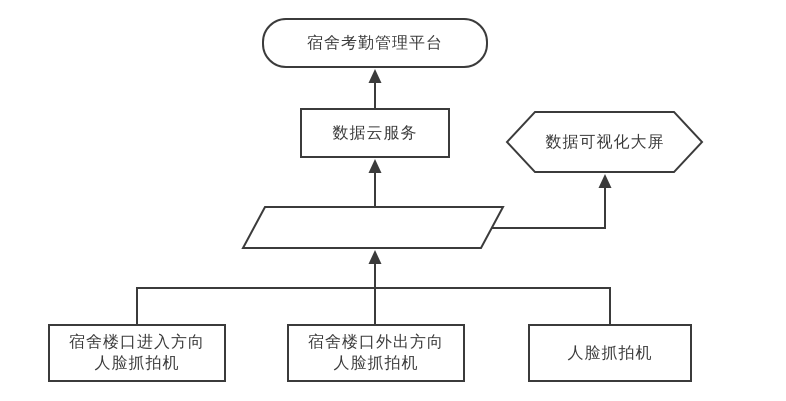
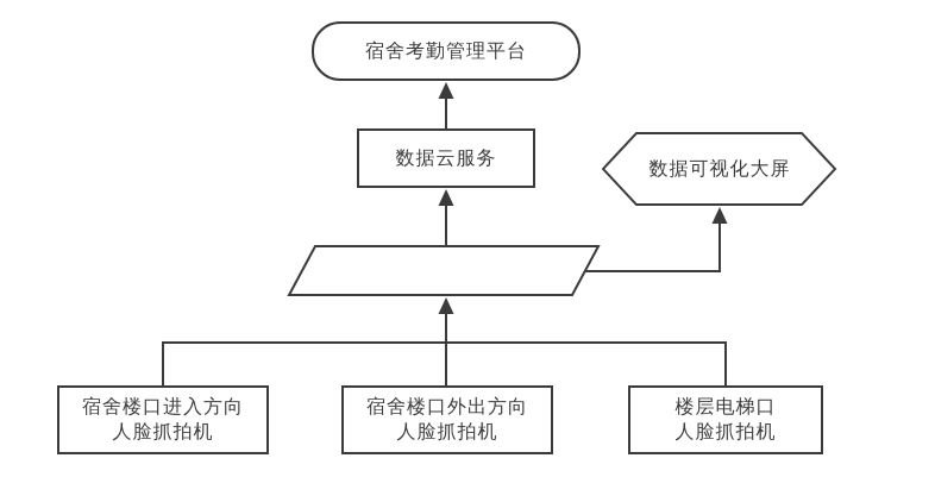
  宿舍考勤管理平台
  数据云服务
  数据可视化大屏
  宿舍楼口进入方向
  人脸抓拍机
  宿舍楼口外出方向
  人脸抓拍机
+ 楼层电梯口
  人脸抓拍机
